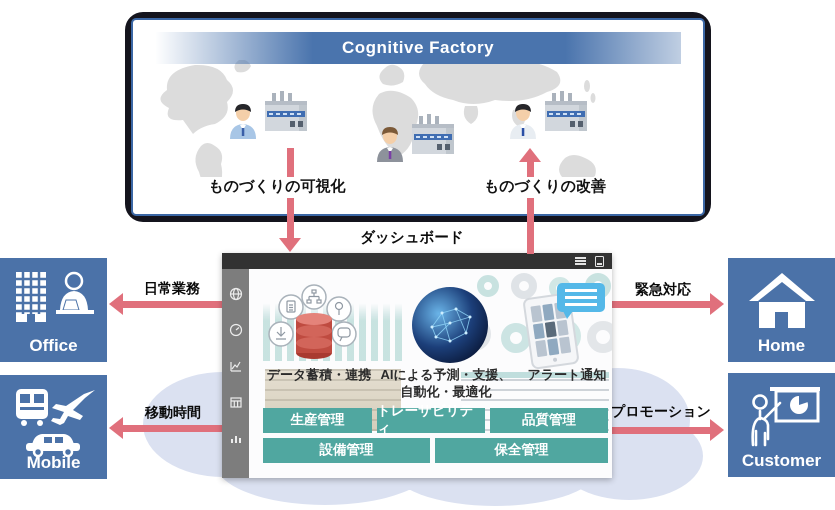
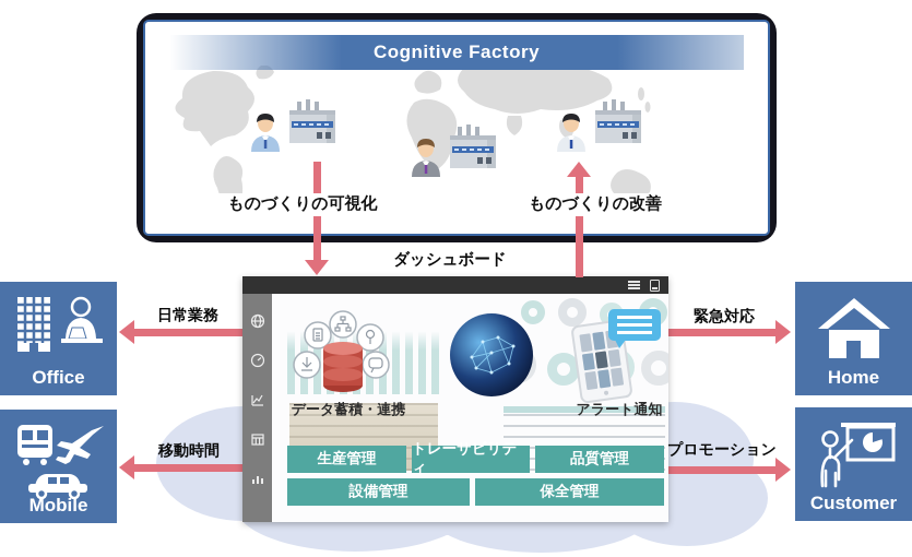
  Cognitive Factory
  ものづくりの可視化
  ものづくりの改善
  ダッシュボード
  データ蓄積・連携
- AIによる予測・支援、
- 自動化・最適化
  アラート通知
  生産管理
  トレーサビリティ
  品質管理
  設備管理
  保全管理
  日常業務
  移動時間
  緊急対応
  プロモーション
  Office
  Mobile
  Home
  Customer
